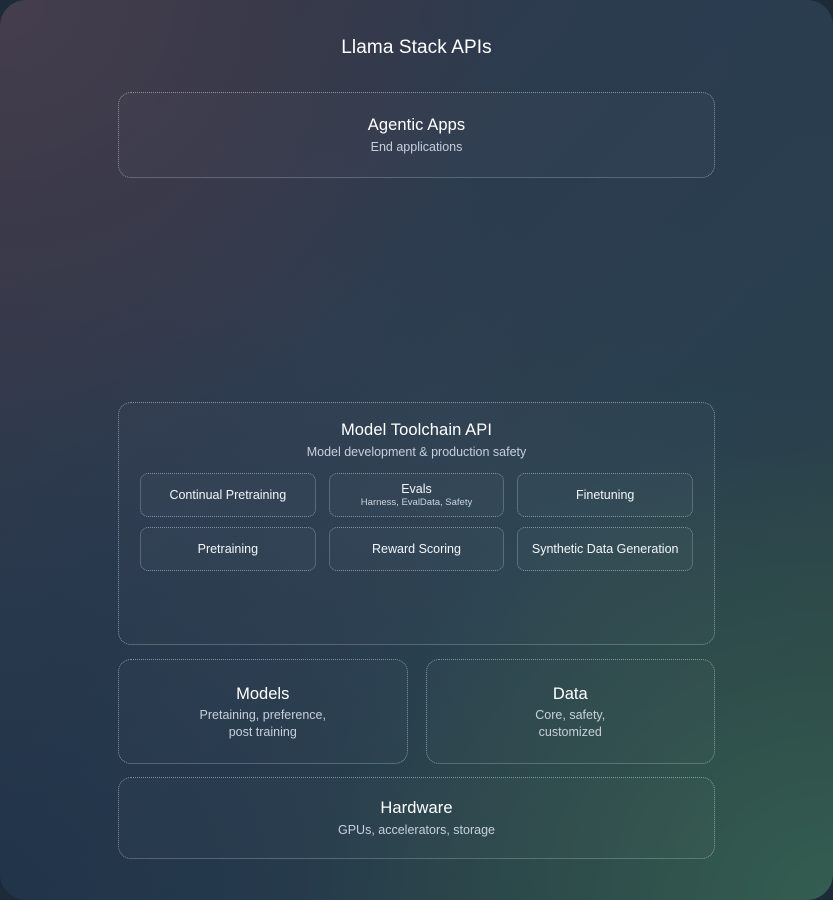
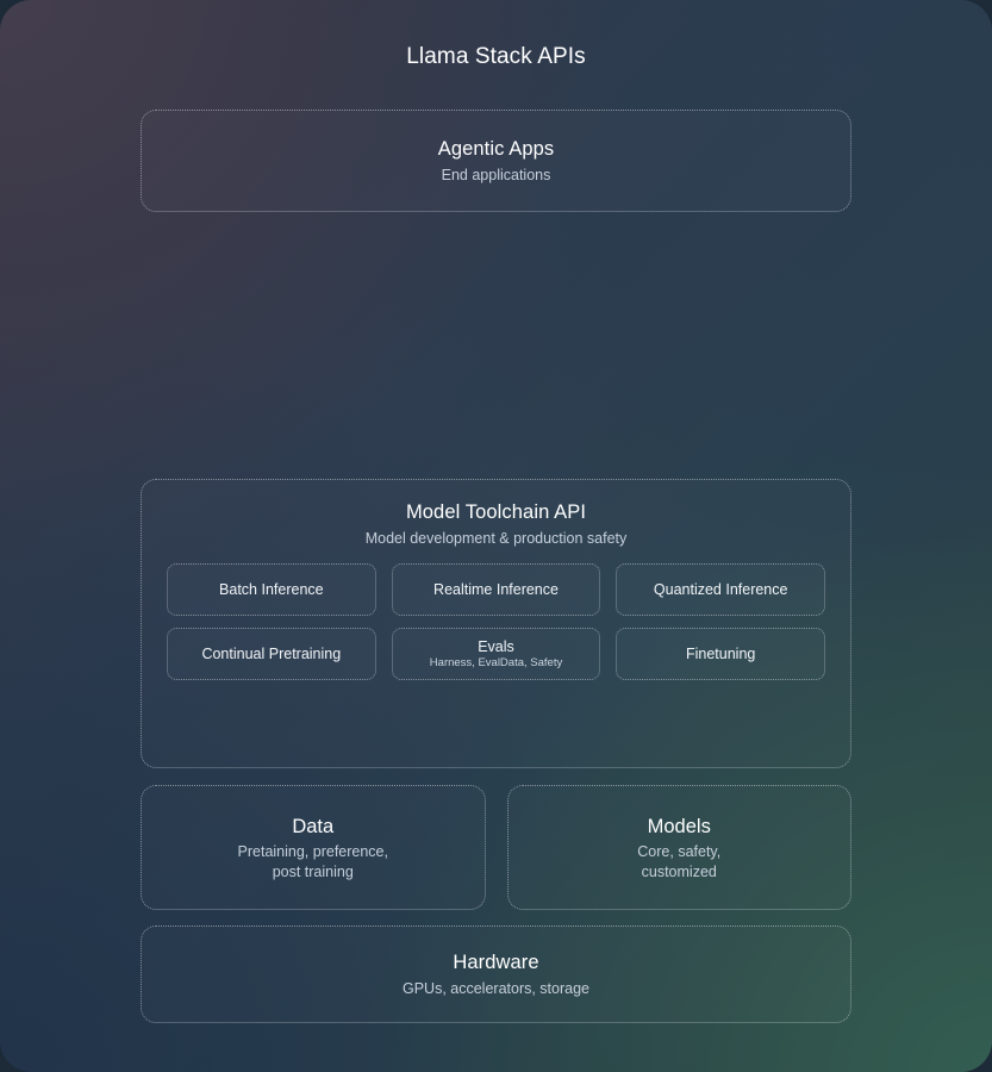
  Llama Stack APIs
  Agentic Apps
  End applications
  Model Toolchain API
  Model development & production safety
+ Batch Inference
+ Realtime Inference
+ Quantized Inference
  Continual Pretraining
  Evals
  Harness, EvalData, Safety
  Finetuning
- Pretraining
- Reward Scoring
- Synthetic Data Generation
- Models
+ Data
  Pretaining, preference,
  post training
- Data
+ Models
  Core, safety,
  customized
  Hardware
  GPUs, accelerators, storage
